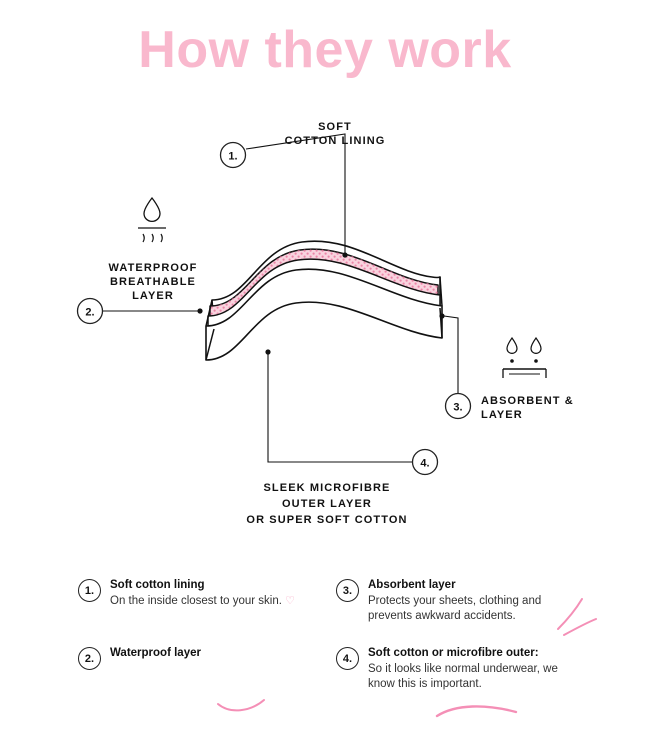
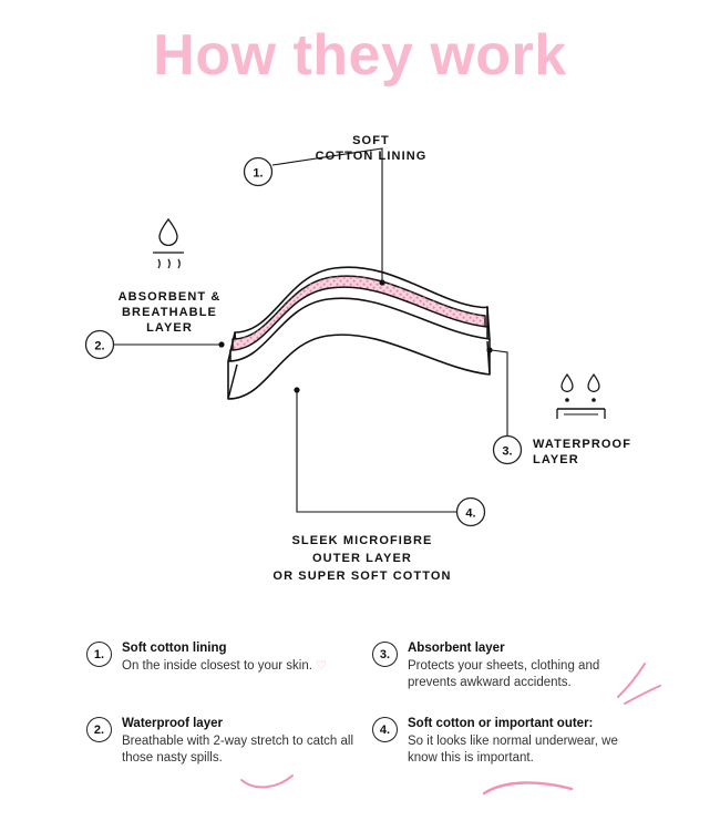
  How they work
  1.
  2.
  3.
  4.
  SOFT
  COTTON LINING
- WATERPROOF
+ ABSORBENT &
  BREATHABLE
  LAYER
- ABSORBENT &
+ WATERPROOF
  LAYER
  SLEEK MICROFIBRE
  OUTER LAYER
  OR SUPER SOFT COTTON
  1.
  Soft cotton lining
  On the inside closest to your skin. ♡
  3.
  Absorbent layer
  Protects your sheets, clothing and prevents awkward accidents.
  2.
  Waterproof layer
+ Breathable with 2-way stretch to catch all those nasty spills.
  4.
- Soft cotton or microfibre outer:
+ Soft cotton or important outer:
  So it looks like normal underwear, we know this is important.
